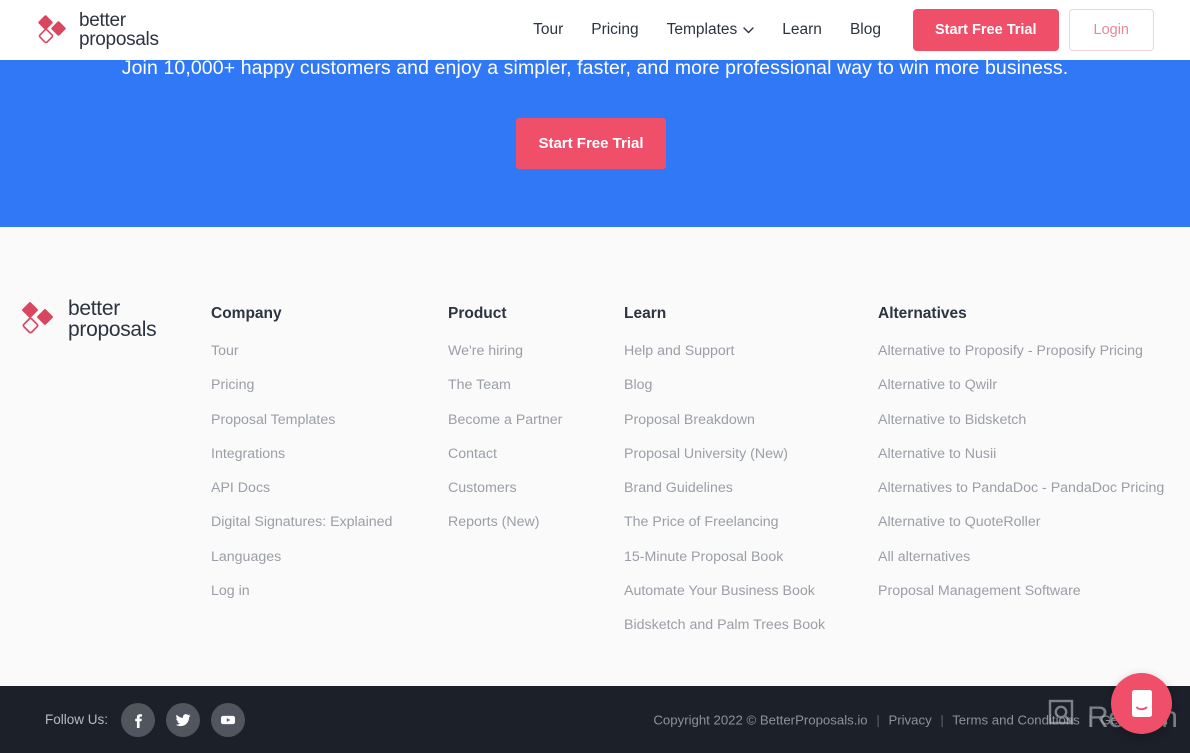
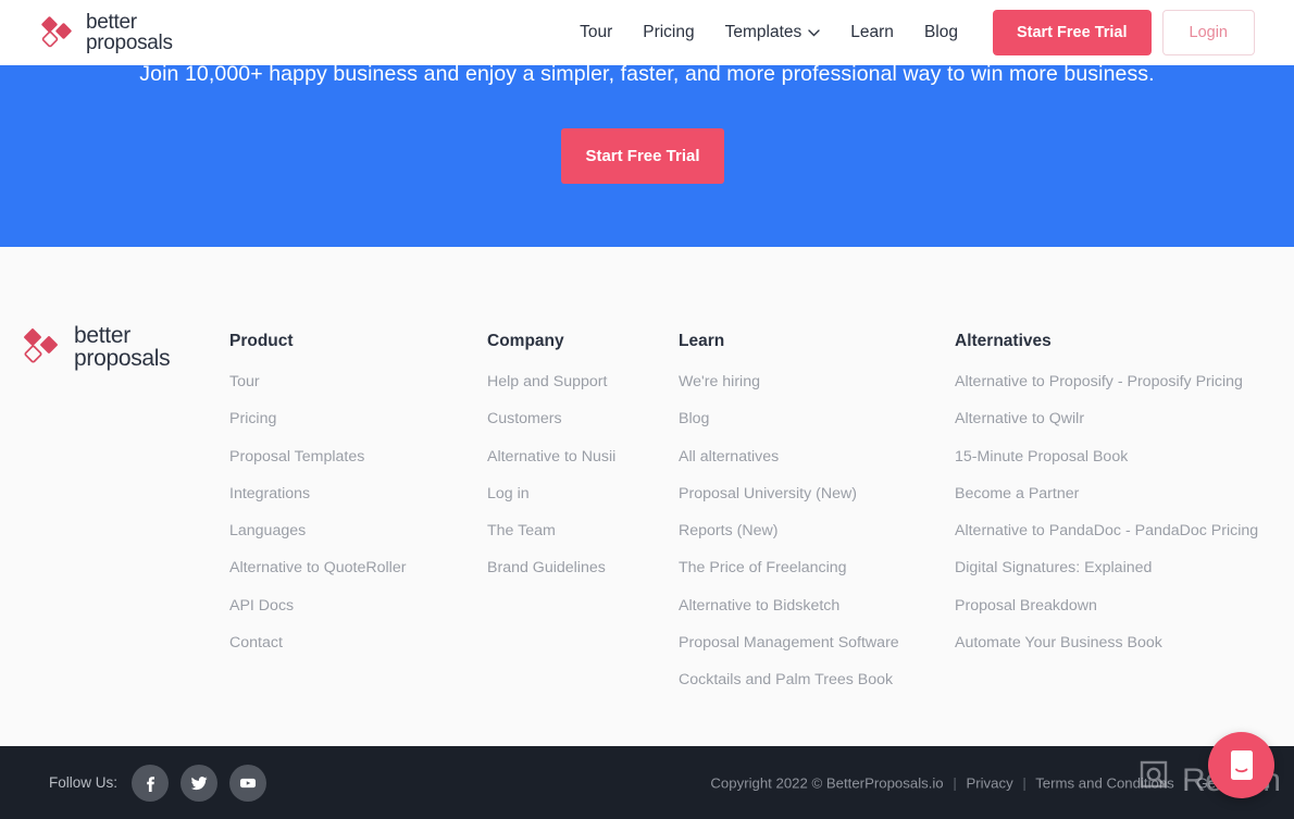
- Join 10,000+ happy customers and enjoy a simpler, faster, and more professional way to win more business.
+ Join 10,000+ happy business and enjoy a simpler, faster, and more professional way to win more business.
  Start Free Trial
  better
  proposals
  Tour
  Pricing
  Templates
  Learn
  Blog
  Start Free Trial
  Login
  better
  proposals
- Company
+ Product
  Tour
  Pricing
  Proposal Templates
  Integrations
- API Docs
+ Languages
- Digital Signatures: Explained
+ Alternative to QuoteRoller
- Languages
+ API Docs
- Log in
+ Contact
- Product
+ Company
- We're hiring
+ Help and Support
- The Team
+ Customers
- Become a Partner
+ Alternative to Nusii
- Contact
+ Log in
- Customers
+ The Team
- Reports (New)
+ Brand Guidelines
  Learn
- Help and Support
+ We're hiring
  Blog
- Proposal Breakdown
+ All alternatives
  Proposal University (New)
- Brand Guidelines
+ Reports (New)
  The Price of Freelancing
- 15-Minute Proposal Book
+ Alternative to Bidsketch
- Automate Your Business Book
+ Proposal Management Software
- Bidsketch and Palm Trees Book
+ Cocktails and Palm Trees Book
  Alternatives
  Alternative to Proposify - Proposify Pricing
  Alternative to Qwilr
- Alternative to Bidsketch
+ 15-Minute Proposal Book
- Alternative to Nusii
+ Become a Partner
- Alternatives to PandaDoc - PandaDoc Pricing
+ Alternative to PandaDoc - PandaDoc Pricing
- Alternative to QuoteRoller
+ Digital Signatures: Explained
- All alternatives
+ Proposal Breakdown
- Proposal Management Software
+ Automate Your Business Book
  Follow Us:
  Copyright 2022 © BetterProposals.io | Privacy | Terms and Conditions | Ge
